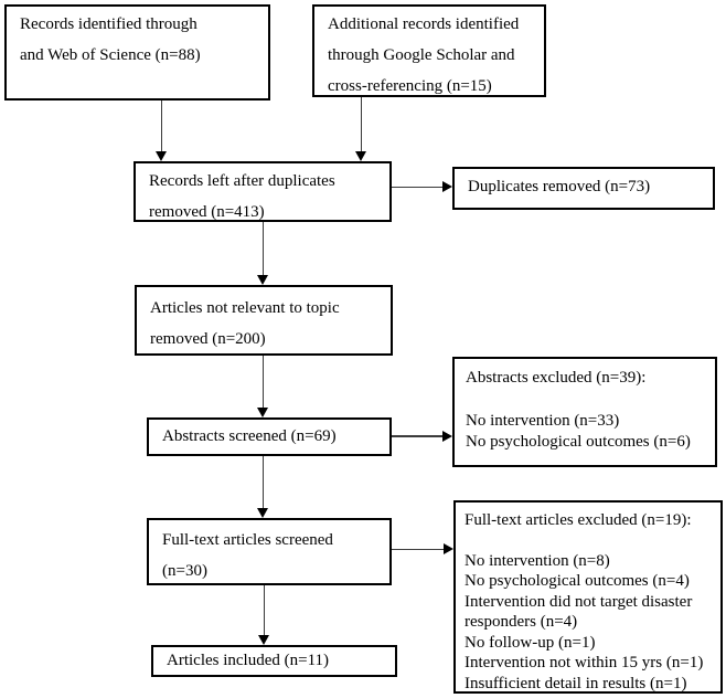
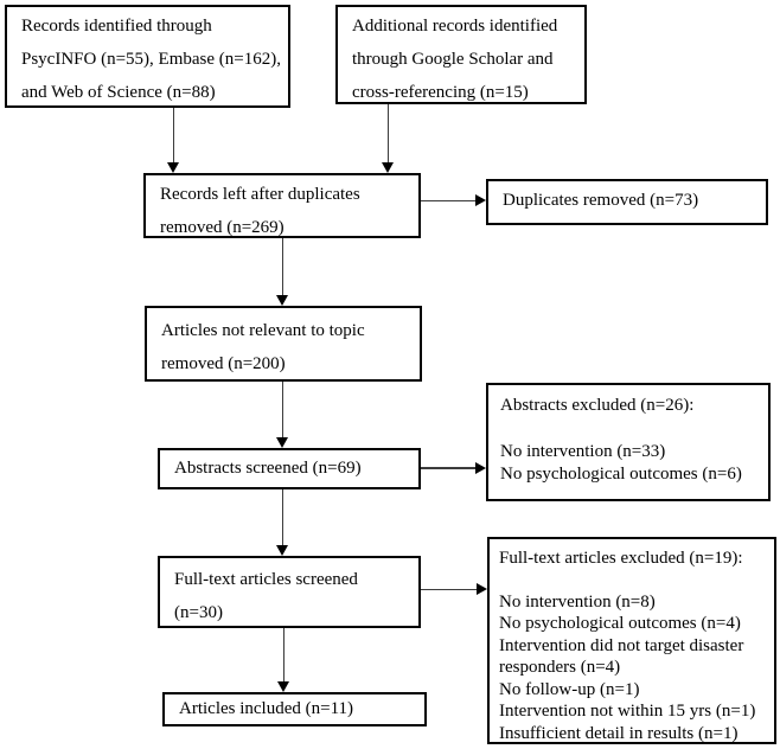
  Records identified through
+ PsycINFO (n=55), Embase (n=162),
  and Web of Science (n=88)
  Additional records identified
  through Google Scholar and
  cross-referencing (n=15)
  Records left after duplicates
- removed (n=413)
+ removed (n=269)
  Duplicates removed (n=73)
  Articles not relevant to topic
  removed (n=200)
  Abstracts screened (n=69)
- Abstracts excluded (n=39):
+ Abstracts excluded (n=26):
  No intervention (n=33)
  No psychological outcomes (n=6)
  Full-text articles screened
  (n=30)
  Full-text articles excluded (n=19):
  No intervention (n=8)
  No psychological outcomes (n=4)
  Intervention did not target disaster responders (n=4)
  No follow-up (n=1)
  Intervention not within 15 yrs (n=1)
  Insufficient detail in results (n=1)
  Articles included (n=11)
